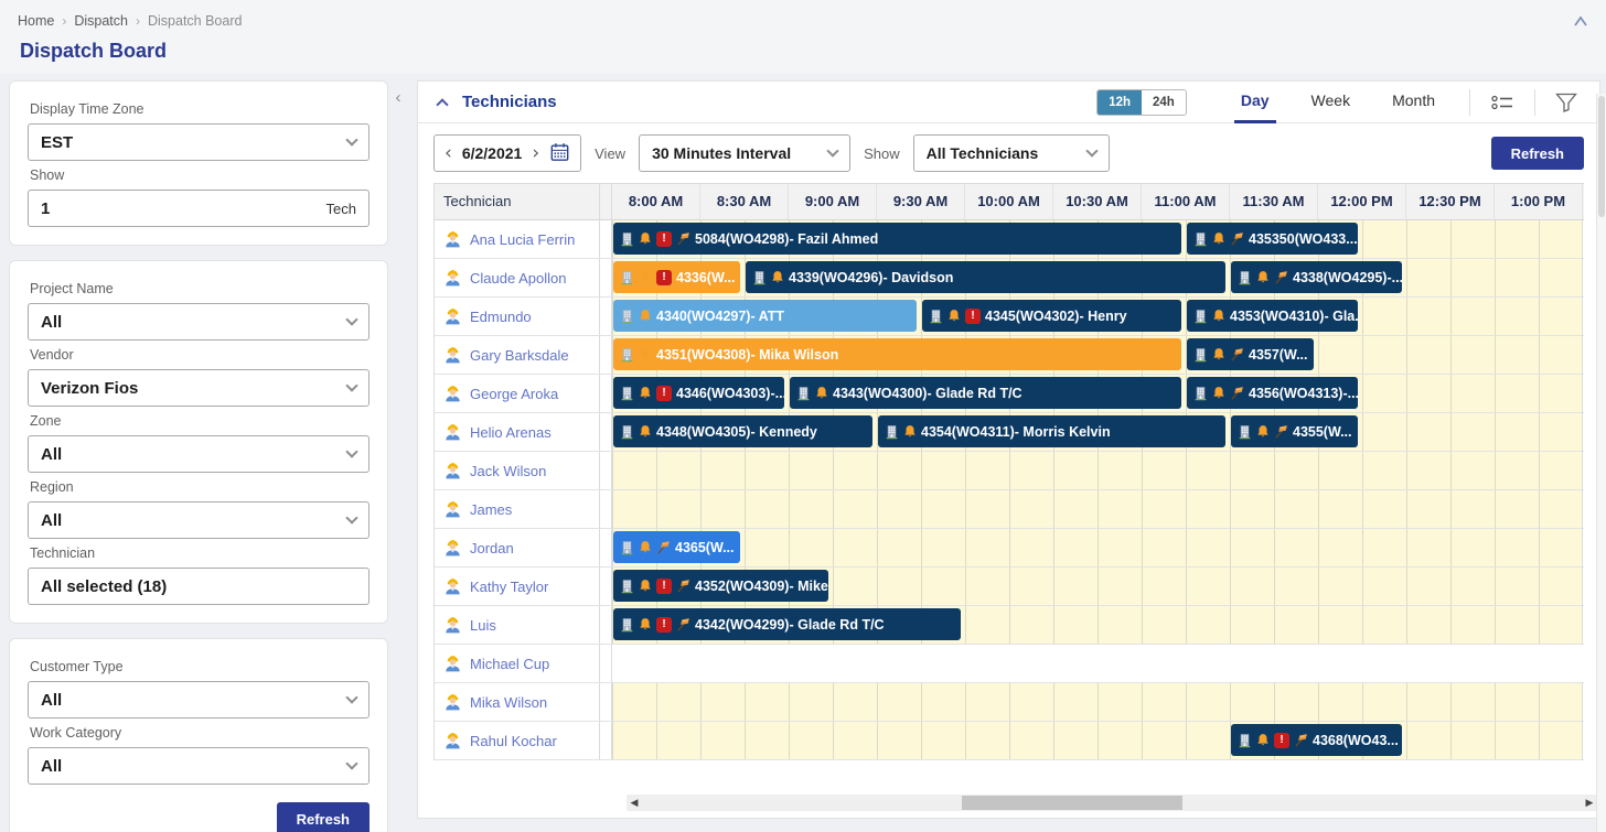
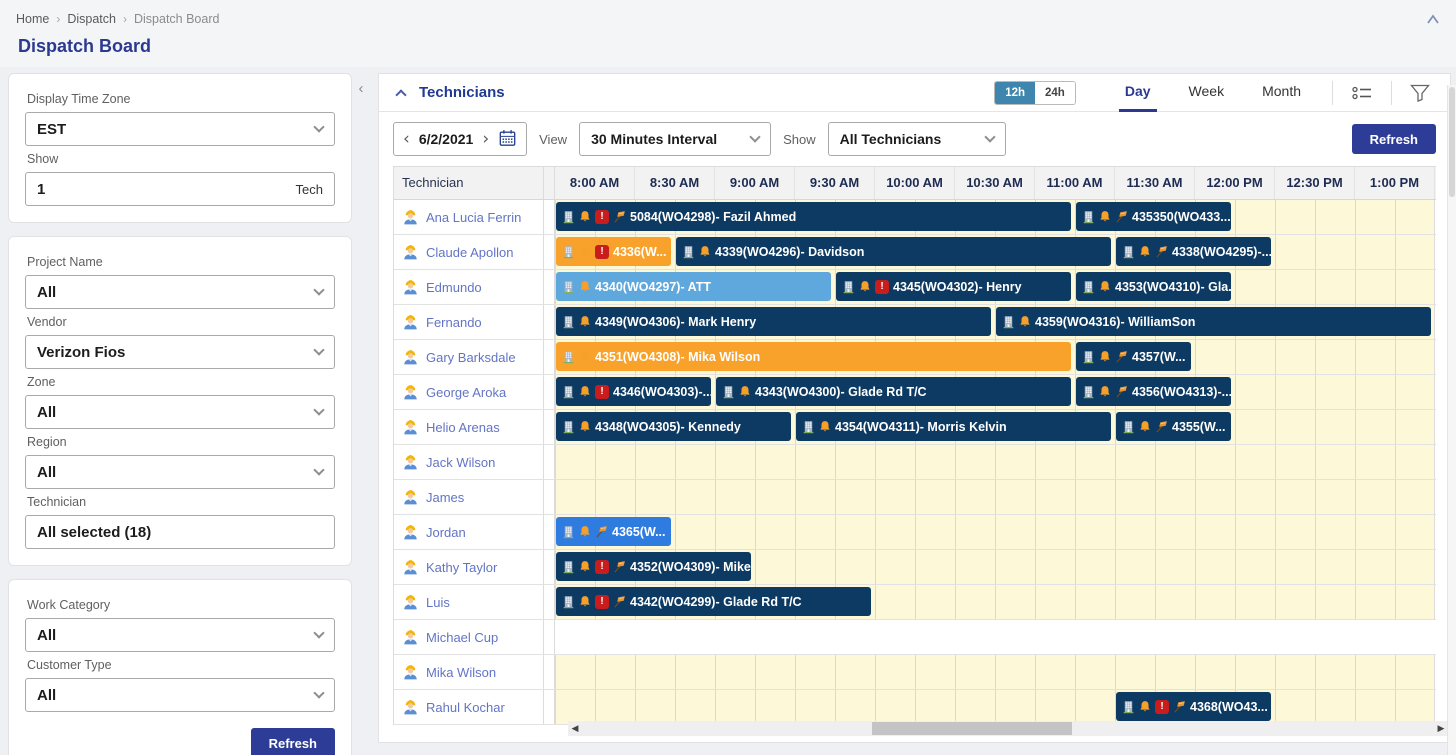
  Home
  ›
  Dispatch
  ›
  Dispatch Board
  Dispatch Board
  Display Time Zone
  EST
  Show
  1
  Tech
  Project Name
  All
  Vendor
  Verizon Fios
  Zone
  All
  Region
  All
  Technician
  All selected (18)
- Customer Type
+ Work Category
  All
- Work Category
+ Customer Type
  All
  Refresh
  ‹
  Technicians
  12h
  24h
  Day
  Week
  Month
  ‹
  6/2/2021
  ›
  View
  30 Minutes Interval
  Show
  All Technicians
  Refresh
  Technician
  8:00 AM
  8:30 AM
  9:00 AM
  9:30 AM
  10:00 AM
  10:30 AM
  11:00 AM
  11:30 AM
  12:00 PM
  12:30 PM
  1:00 PM
  Ana Lucia Ferrin
  !
  5084(WO4298)- Fazil Ahmed
  435350(WO433...
  Claude Apollon
  !
  4336(W...
  4339(WO4296)- Davidson
  4338(WO4295)-...
  Edmundo
  4340(WO4297)- ATT
  !
  4345(WO4302)- Henry
  4353(WO4310)- Gla.
+ Fernando
+ 4349(WO4306)- Mark Henry
+ 4359(WO4316)- WilliamSon
  Gary Barksdale
  4351(WO4308)- Mika Wilson
  4357(W...
  George Aroka
  !
  4346(WO4303)-..
  4343(WO4300)- Glade Rd T/C
  4356(WO4313)-...
  Helio Arenas
  4348(WO4305)- Kennedy
  4354(WO4311)- Morris Kelvin
  4355(W...
  Jack Wilson
  James
  Jordan
  4365(W...
  Kathy Taylor
  !
  4352(WO4309)- Mike
  Luis
  !
  4342(WO4299)- Glade Rd T/C
  Michael Cup
  Mika Wilson
  Rahul Kochar
  !
  4368(WO43...
  ◀
  ▶
